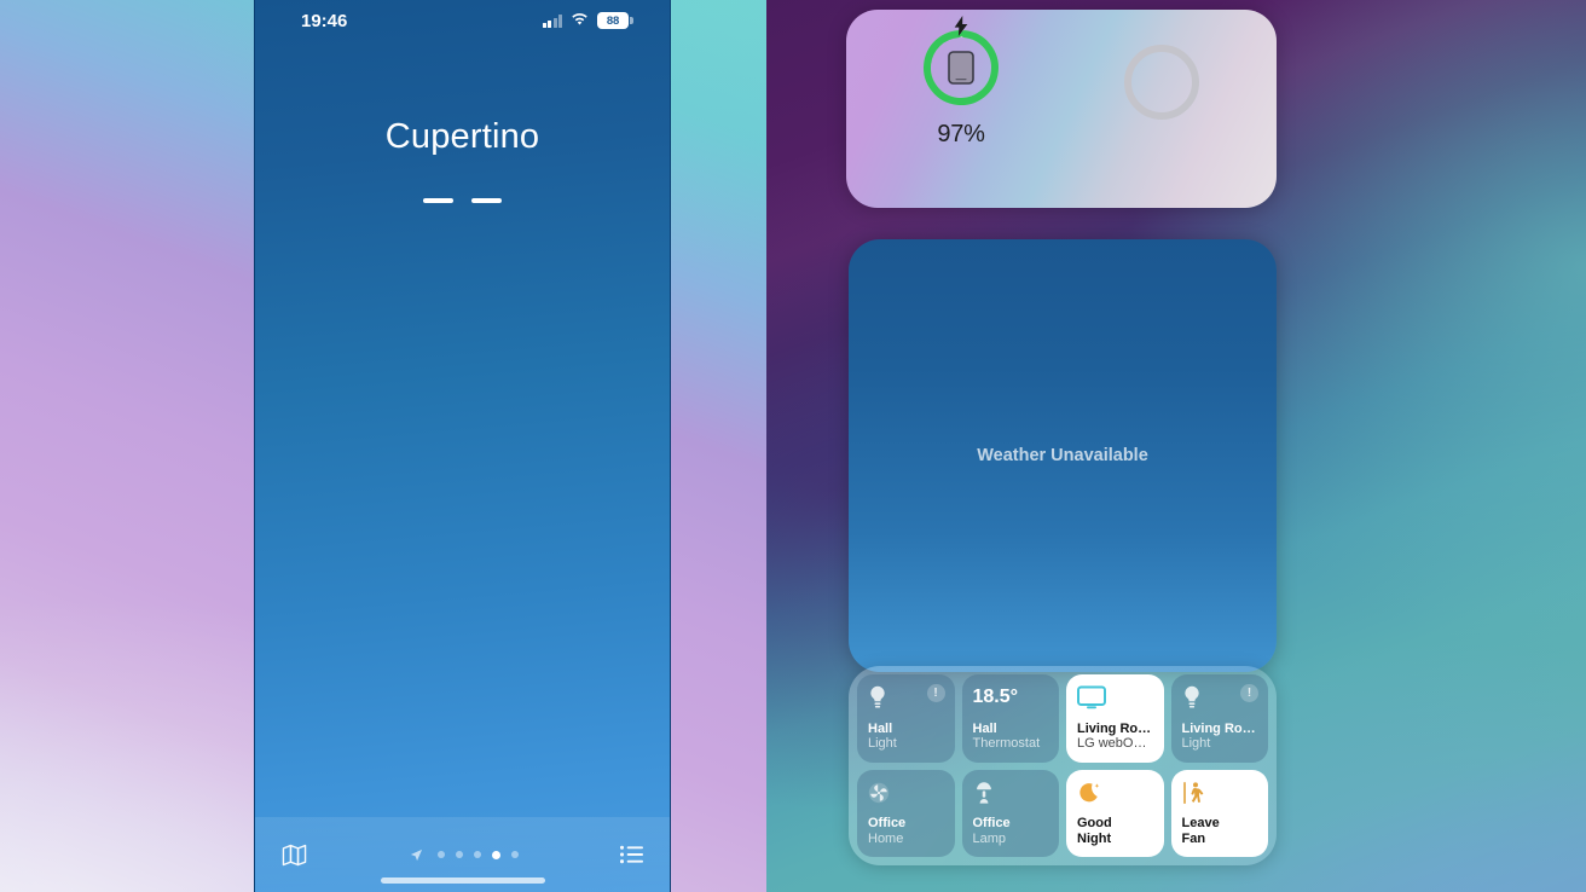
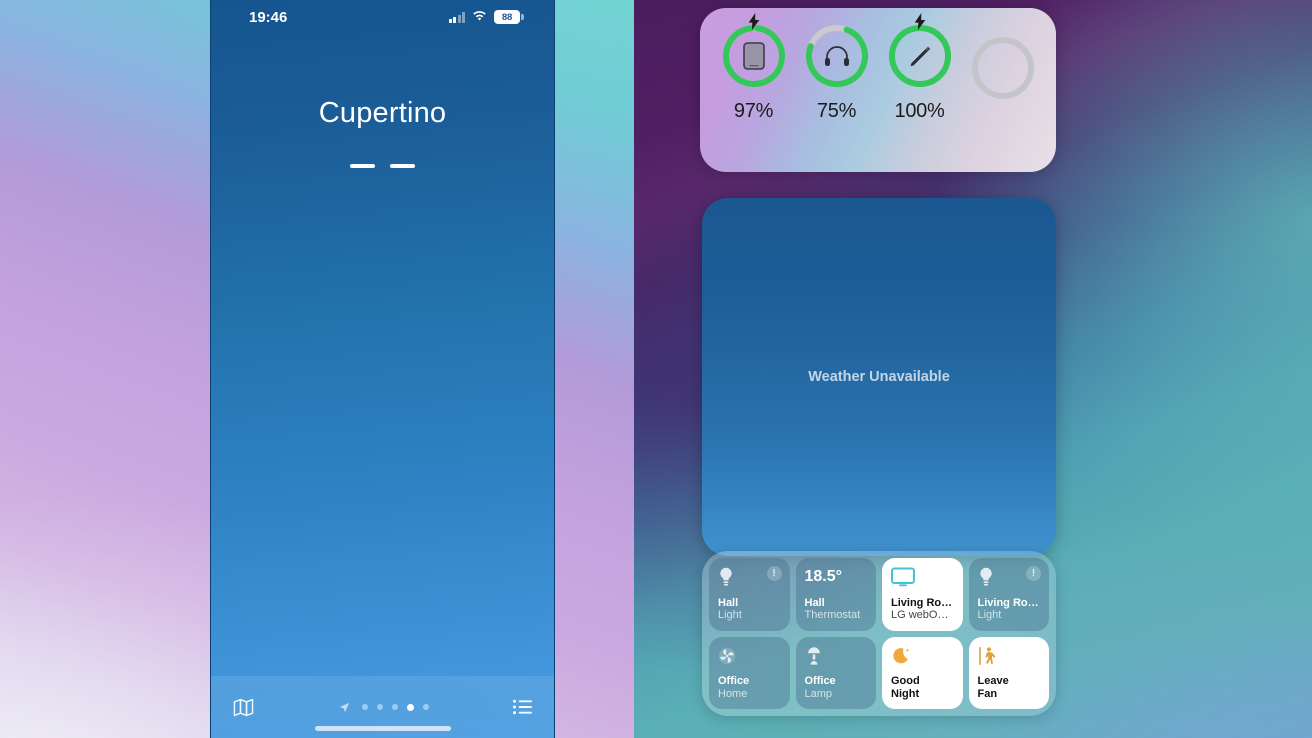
  19:46
  88
  Cupertino
  97%
+ 75%
+ 100%
  Weather Unavailable
  !
  Hall
  Light
  18.5°
  Hall
  Thermostat
  Living Ro…
  LG webO…
  !
  Living Ro…
  Light
  Office
  Home
  Office
  Lamp
  Good
  Night
  Leave
  Fan
